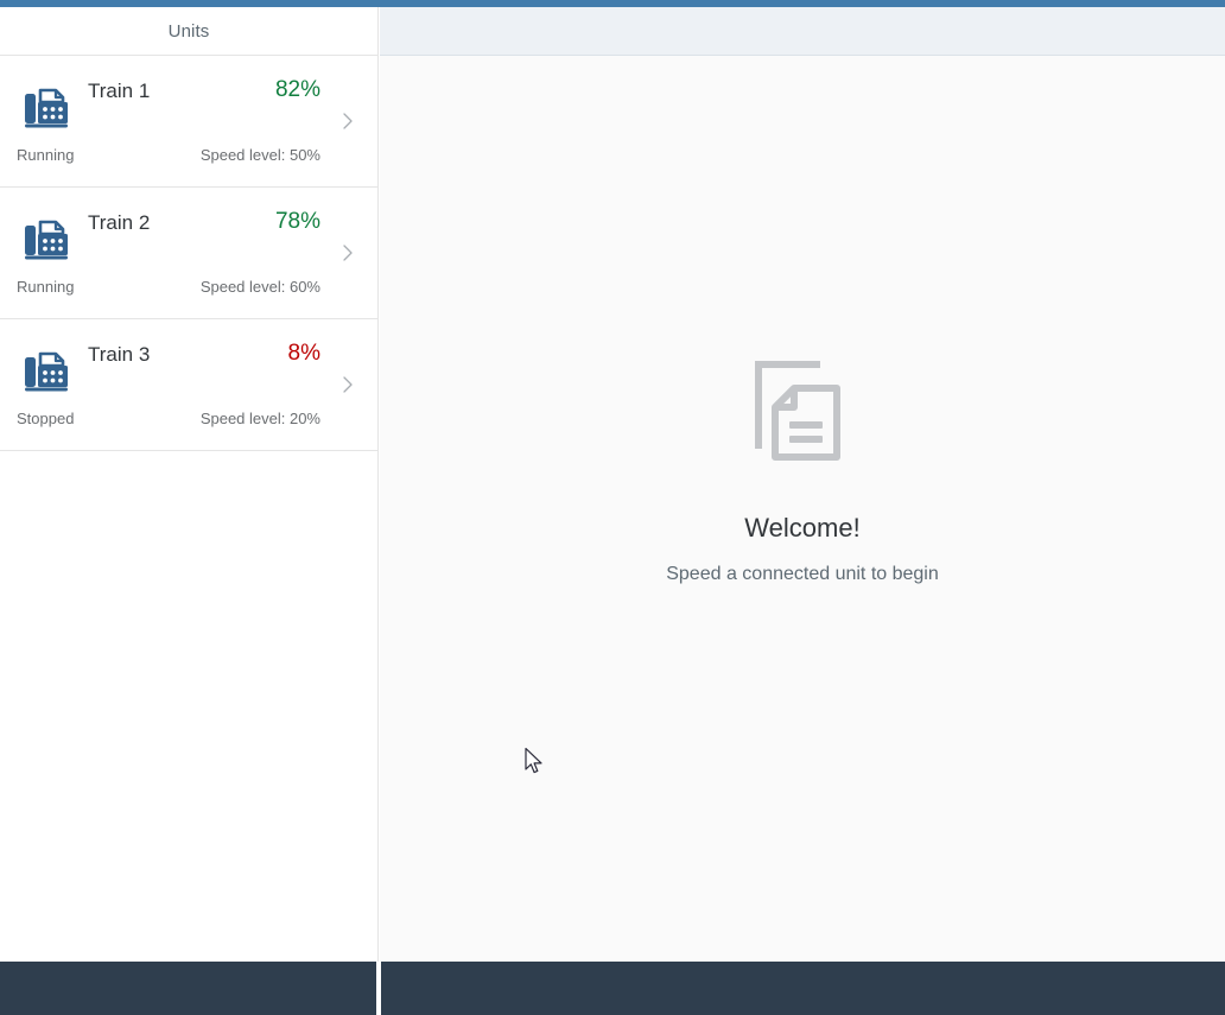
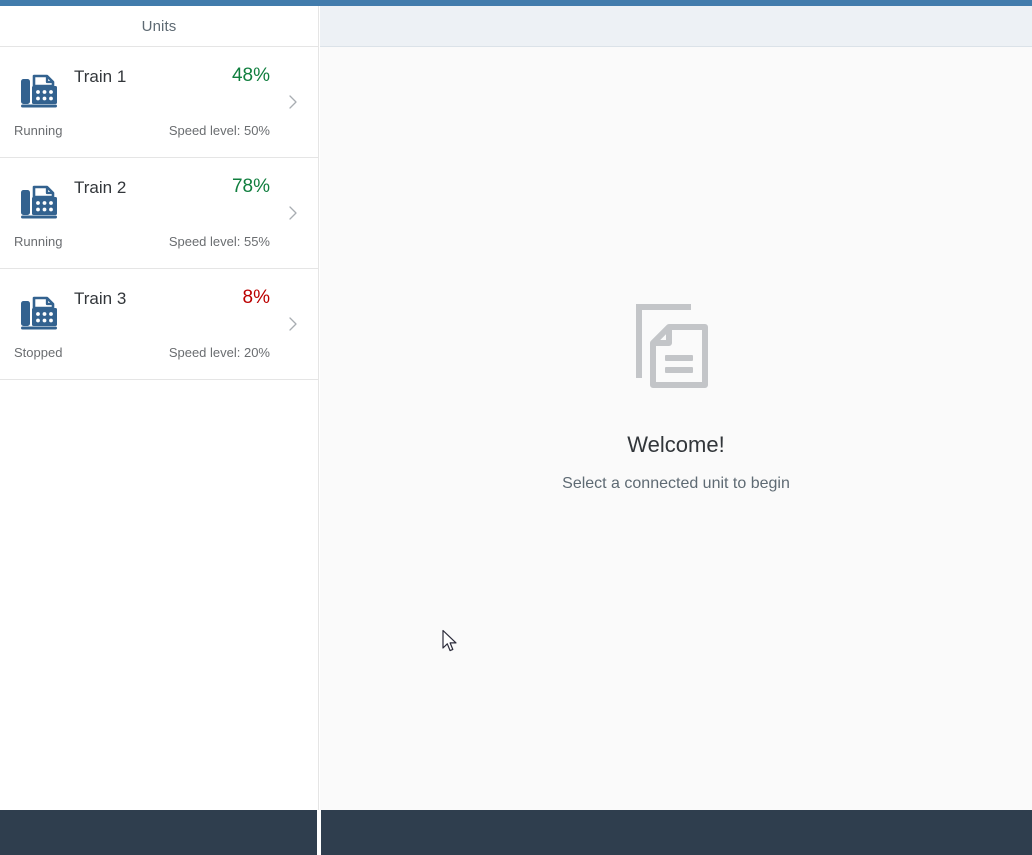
  Units
  Train 1
- 82%
+ 48%
  Running
  Speed level: 50%
  Train 2
  78%
  Running
- Speed level: 60%
+ Speed level: 55%
  Train 3
  8%
  Stopped
  Speed level: 20%
  Welcome!
- Speed a connected unit to begin
+ Select a connected unit to begin
